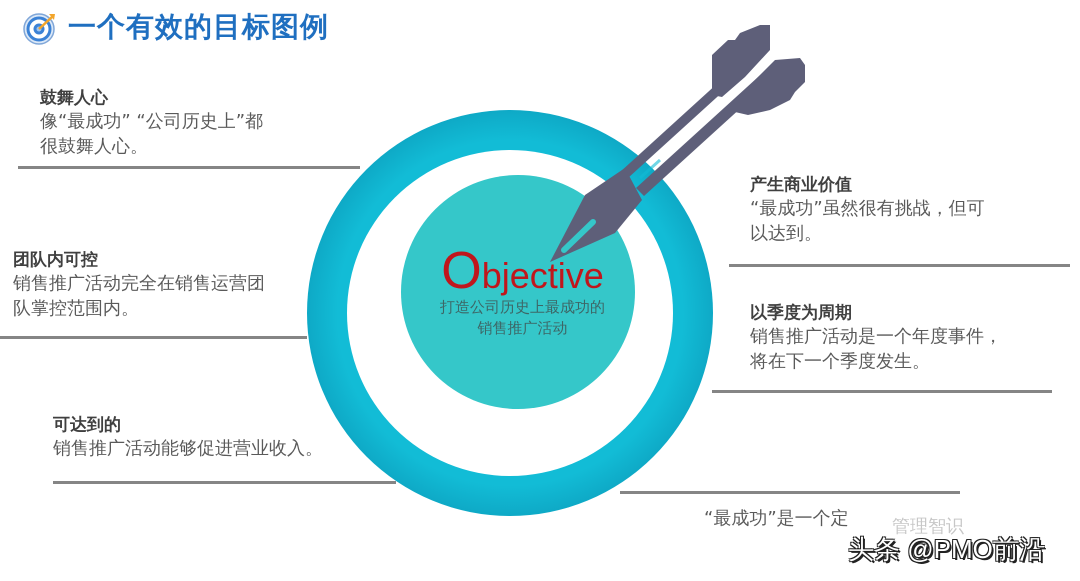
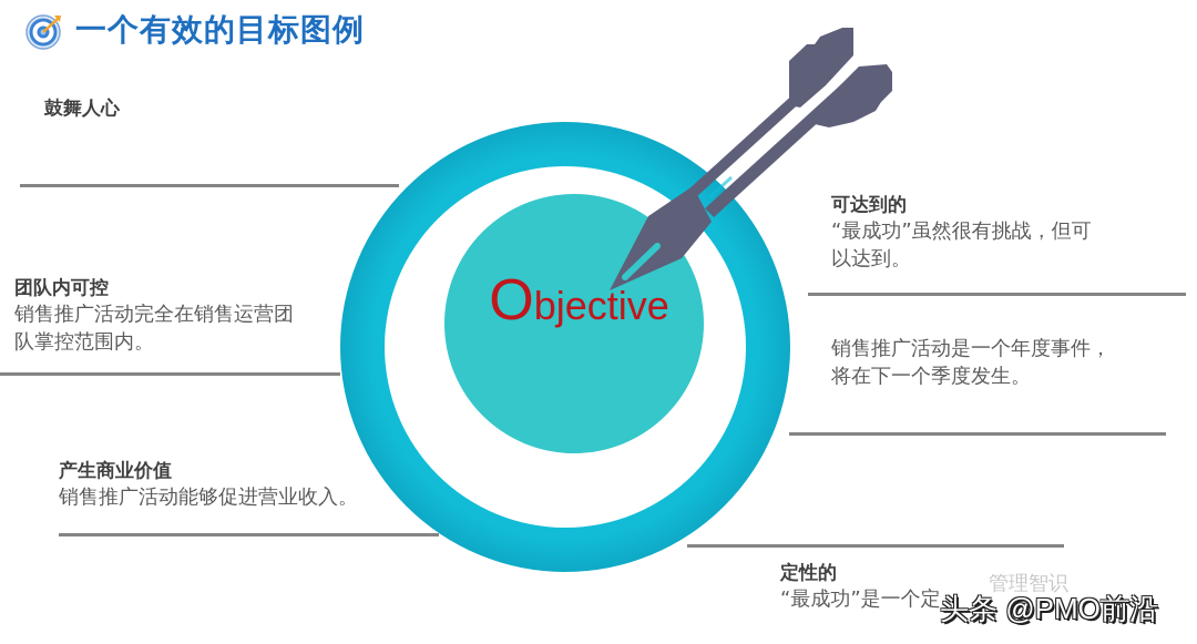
  一个有效的目标图例
  Objective
- 打造公司历史上最成功的
- 销售推广活动
  鼓舞人心
- 像“最成功” “公司历史上”都
- 很鼓舞人心。
  团队内可控
  销售推广活动完全在销售运营团
  队掌控范围内。
- 可达到的
+ 产生商业价值
  销售推广活动能够促进营业收入。
- 产生商业价值
+ 可达到的
  “最成功”虽然很有挑战，但可
  以达到。
- 以季度为周期
  销售推广活动是一个年度事件，
  将在下一个季度发生。
+ 定性的
  “最成功”是一个定
  管理智识
  头条 @PMO前沿
